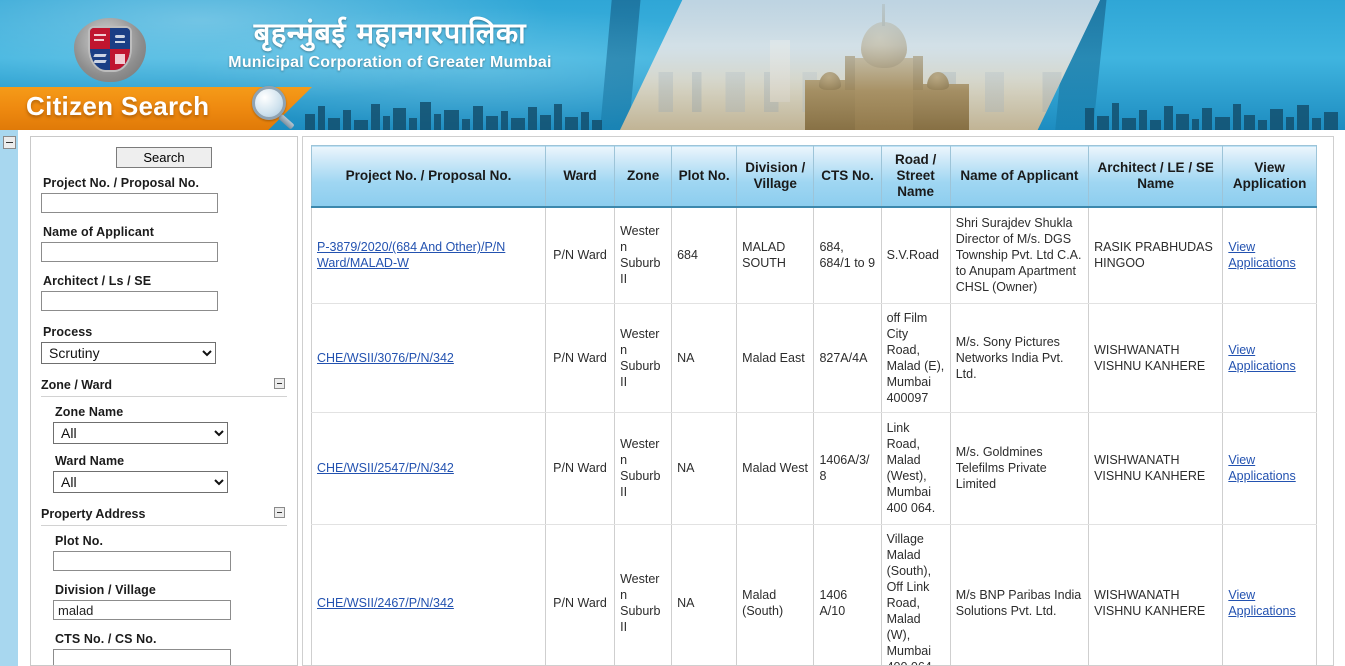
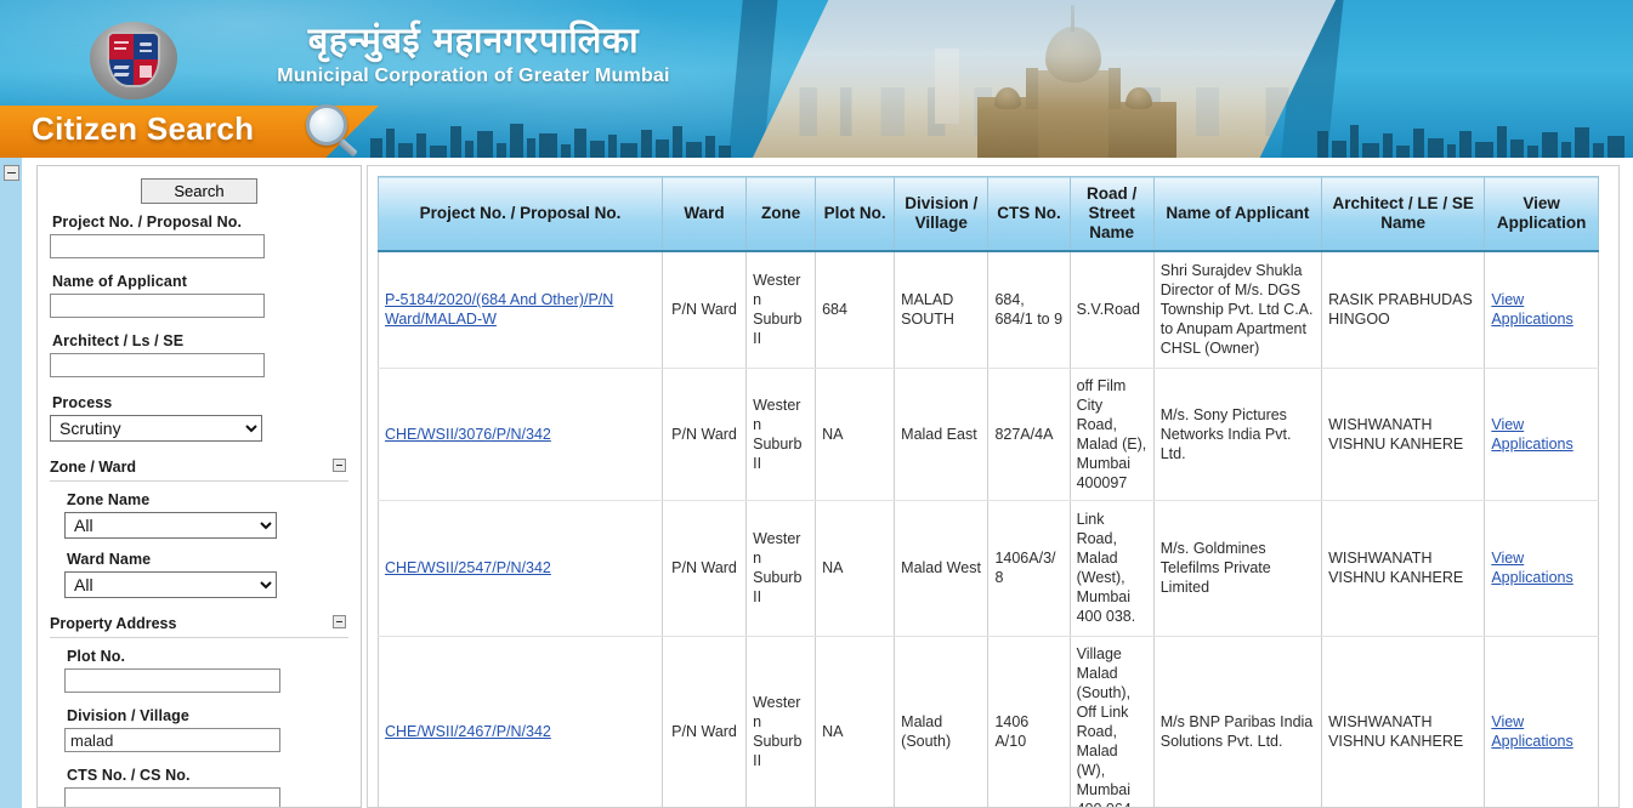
  बृहन्मुंबई महानगरपालिका
  Municipal Corporation of Greater Mumbai
  Citizen Search
  Search
  Project No. / Proposal No.
  Name of Applicant
  Architect / Ls / SE
  Process
  Scrutiny
  Zone / Ward
  Zone Name
  All
  Ward Name
  All
  Property Address
  Plot No.
  Division / Village
  malad
  CTS No. / CS No.
  Project No. / Proposal No.	Ward	Zone	Plot No.	Division / Village	CTS No.	Road / Street Name	Name of Applicant	Architect / LE / SE Name	View Application
- P-3879/2020/(684 And Other)/P/N Ward/MALAD-W	P/N Ward	Western Suburb II	684	MALAD SOUTH	684, 684/1 to 9	S.V.Road	Shri Surajdev Shukla Director of M/s. DGS Township Pvt. Ltd C.A. to Anupam Apartment CHSL (Owner)	RASIK PRABHUDAS HINGOO	View Applications
+ P-5184/2020/(684 And Other)/P/N Ward/MALAD-W	P/N Ward	Western Suburb II	684	MALAD SOUTH	684, 684/1 to 9	S.V.Road	Shri Surajdev Shukla Director of M/s. DGS Township Pvt. Ltd C.A. to Anupam Apartment CHSL (Owner)	RASIK PRABHUDAS HINGOO	View Applications
  CHE/WSII/3076/P/N/342	P/N Ward	Western Suburb II	NA	Malad East	827A/4A	off Film City Road, Malad (E), Mumbai 400097	M/s. Sony Pictures Networks India Pvt. Ltd.	WISHWANATH VISHNU KANHERE	View Applications
- CHE/WSII/2547/P/N/342	P/N Ward	Western Suburb II	NA	Malad West	1406A/3/8	Link Road, Malad (West), Mumbai 400 064.	M/s. Goldmines Telefilms Private Limited	WISHWANATH VISHNU KANHERE	View Applications
+ CHE/WSII/2547/P/N/342	P/N Ward	Western Suburb II	NA	Malad West	1406A/3/8	Link Road, Malad (West), Mumbai 400 038.	M/s. Goldmines Telefilms Private Limited	WISHWANATH VISHNU KANHERE	View Applications
  CHE/WSII/2467/P/N/342	P/N Ward	Western Suburb II	NA	Malad (South)	1406 A/10	Village Malad (South), Off Link Road, Malad (W), Mumbai	M/s BNP Paribas India Solutions Pvt. Ltd.	WISHWANATH VISHNU KANHERE	View Applications
